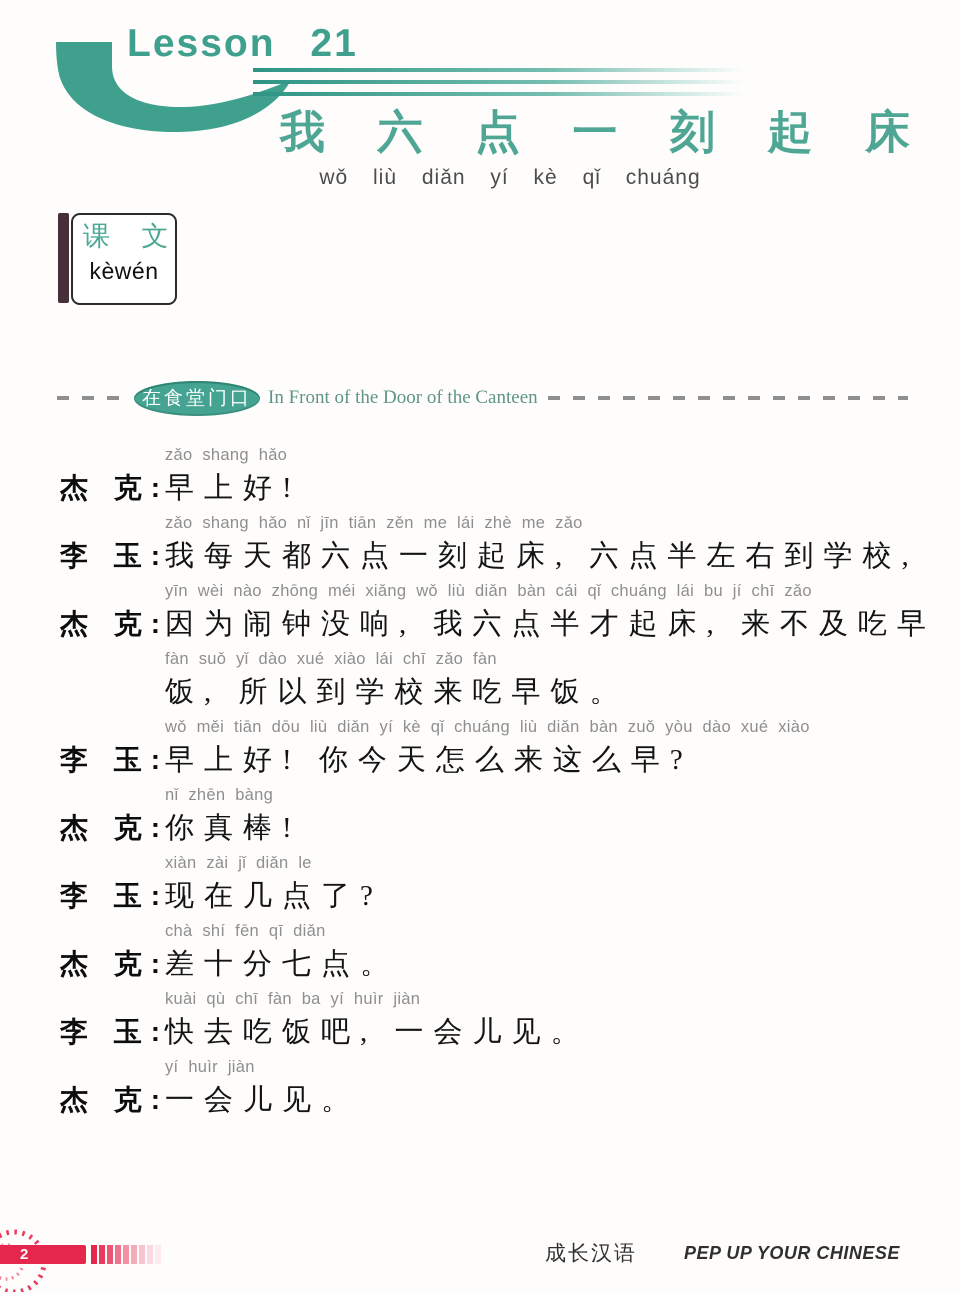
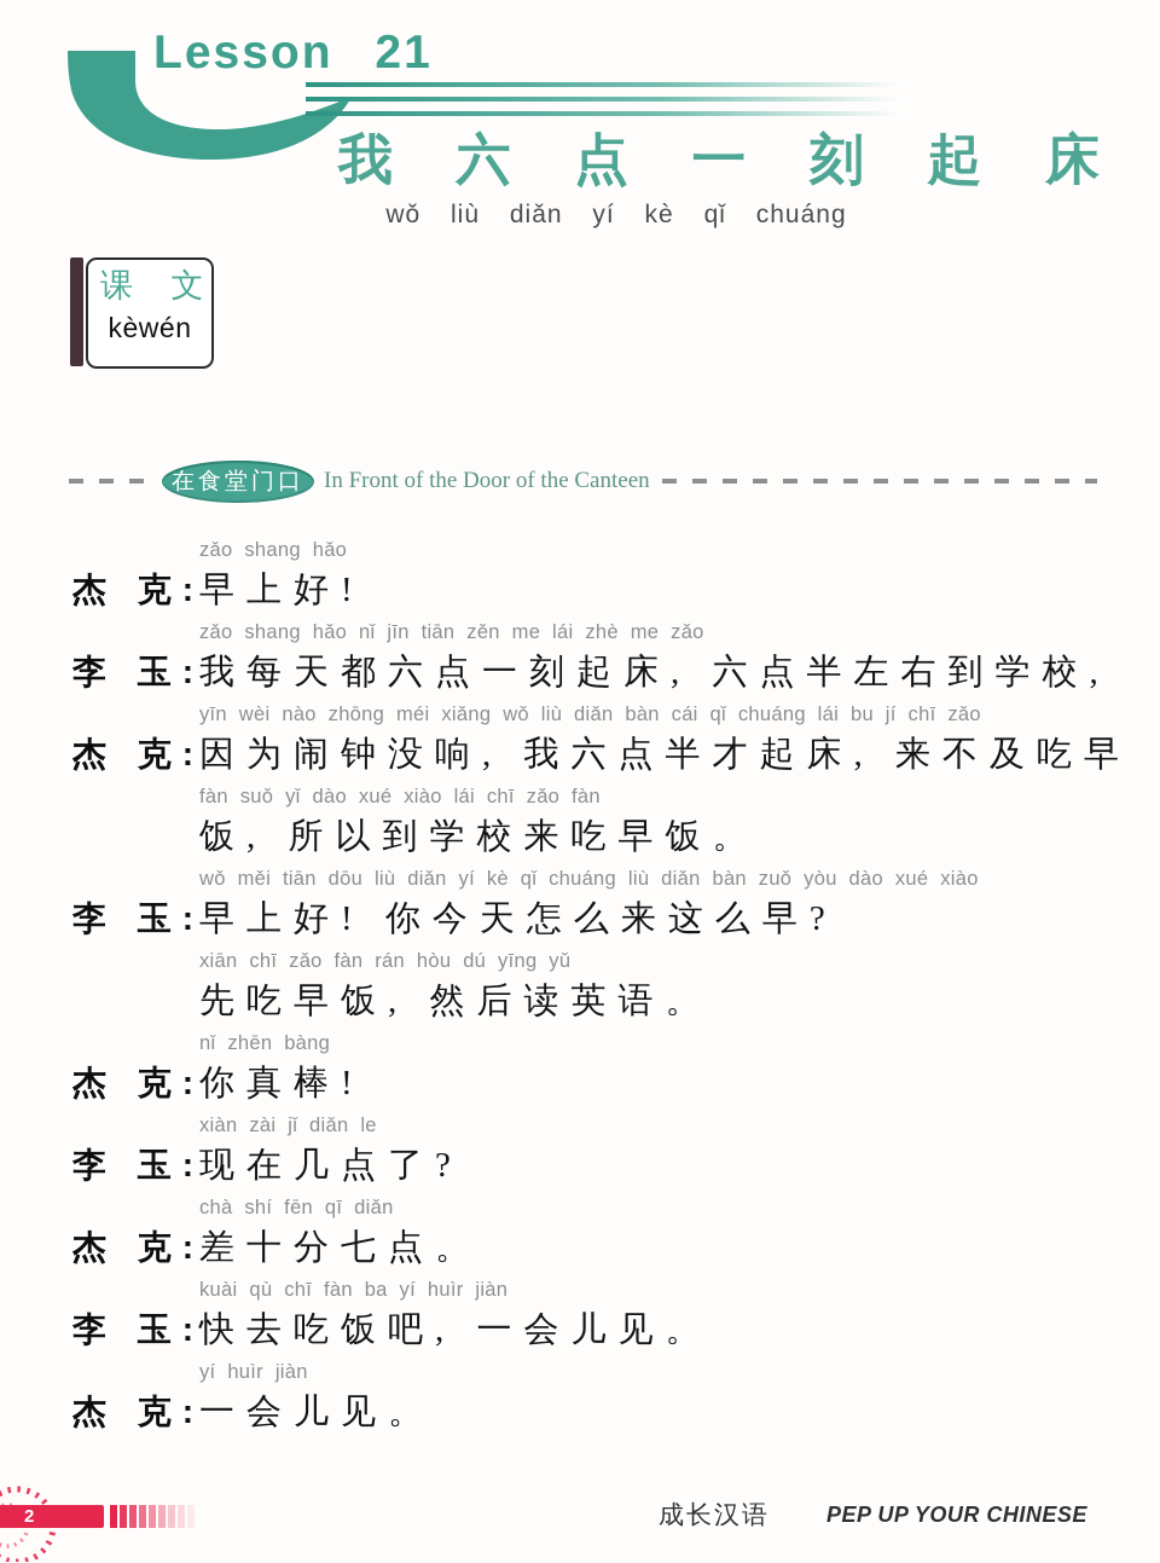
  Lesson 21
  我 六 点 一 刻 起 床
  wǒ liù diǎn yí kè qǐ chuáng
  课 文
  kèwén
  在食堂门口
  In Front of the Door of the Canteen
  杰 克:
  zǎo shang hǎo
  早上好!
  李 玉:
  zǎo shang hǎo nǐ jīn tiān zěn me lái zhè me zǎo
  我每天都六点一刻起床, 六点半左右到学校,
  杰 克:
  yīn wèi nào zhōng méi xiǎng wǒ liù diǎn bàn cái qǐ chuáng lái bu jí chī zǎo
  因为闹钟没响, 我六点半才起床, 来不及吃早
  fàn suǒ yǐ dào xué xiào lái chī zǎo fàn
  饭, 所以到学校来吃早饭。
  李 玉:
  wǒ měi tiān dōu liù diǎn yí kè qǐ chuáng liù diǎn bàn zuǒ yòu dào xué xiào
  早上好! 你今天怎么来这么早?
+ xiān chī zǎo fàn rán hòu dú yīng yǔ
+ 先吃早饭, 然后读英语。
  杰 克:
  nǐ zhēn bàng
  你真棒!
  李 玉:
  xiàn zài jǐ diǎn le
  现在几点了?
  杰 克:
  chà shí fēn qī diǎn
  差十分七点。
  李 玉:
  kuài qù chī fàn ba yí huìr jiàn
  快去吃饭吧, 一会儿见。
  杰 克:
  yí huìr jiàn
  一会儿见。
  2
  成长汉语
  PEP UP YOUR CHINESE
